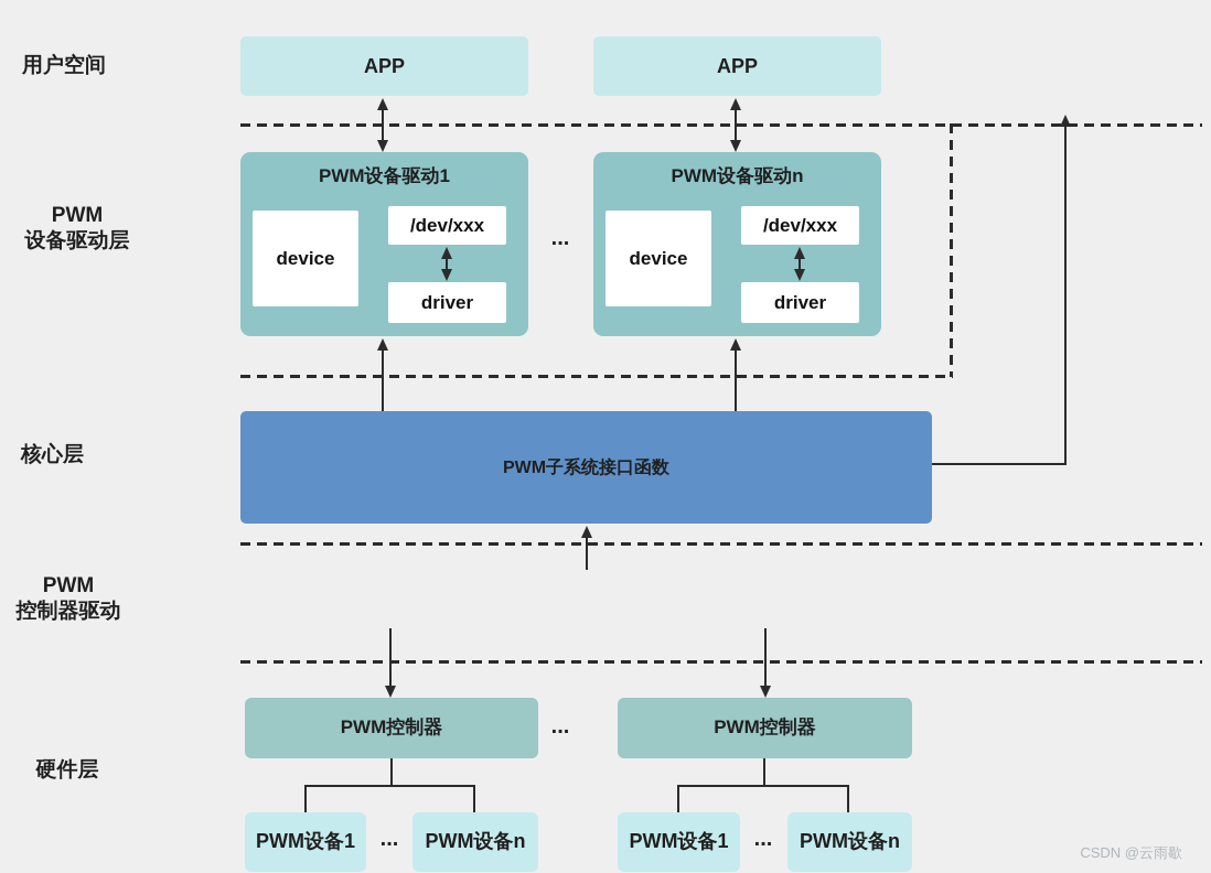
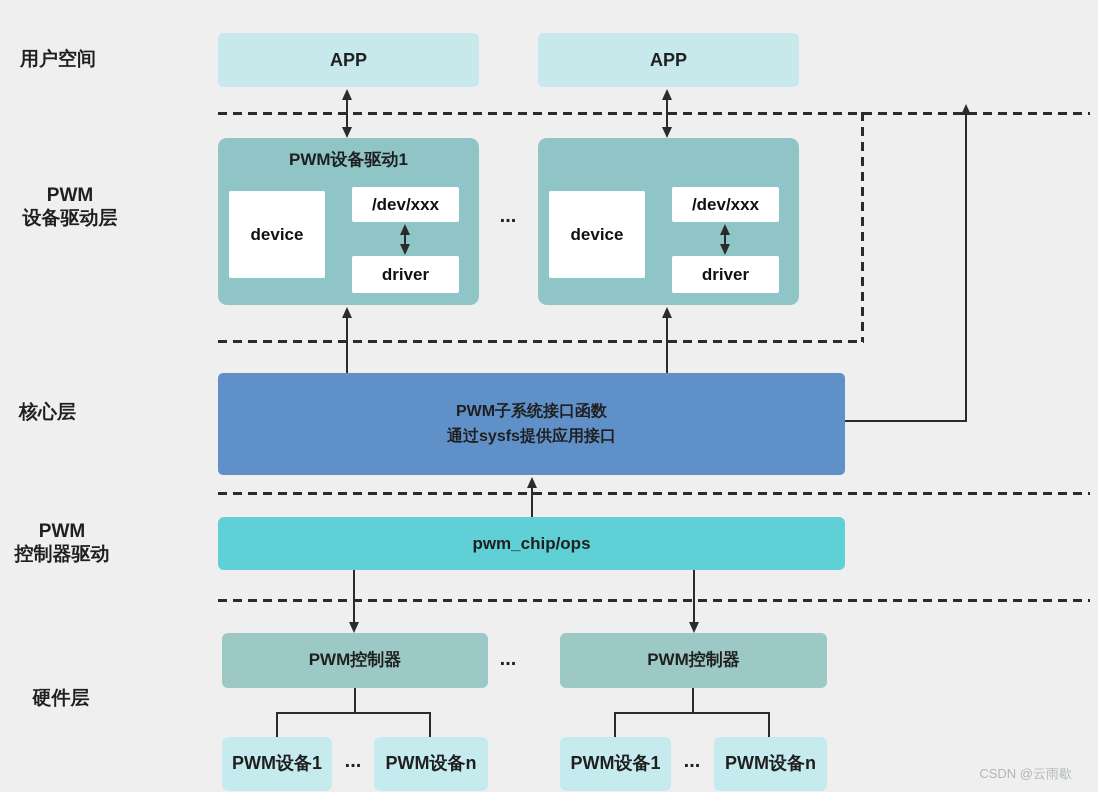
  用户空间
  PWM
  设备驱动层
  核心层
  PWM
  控制器驱动
  硬件层
  APP
  APP
  PWM设备驱动1
  device
  /dev/xxx
  driver
- PWM设备驱动n
  device
  /dev/xxx
  driver
  ...
  PWM子系统接口函数
+ 通过sysfs提供应用接口
+ pwm_chip/ops
  PWM控制器
  PWM控制器
  ...
  PWM设备1
  ...
  PWM设备n
  PWM设备1
  ...
  PWM设备n
  CSDN @云雨歇
